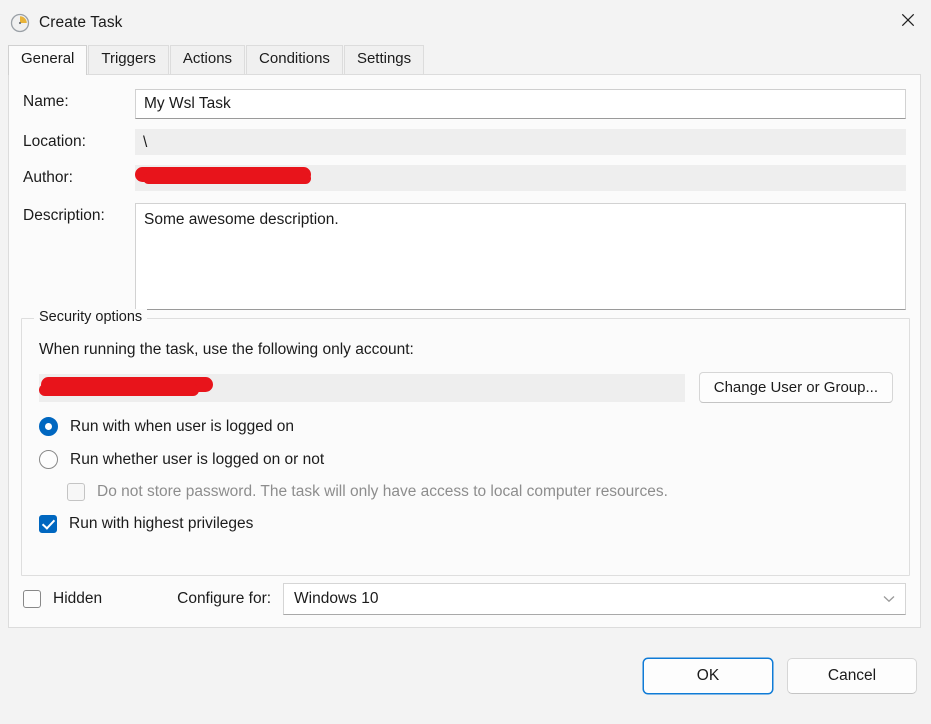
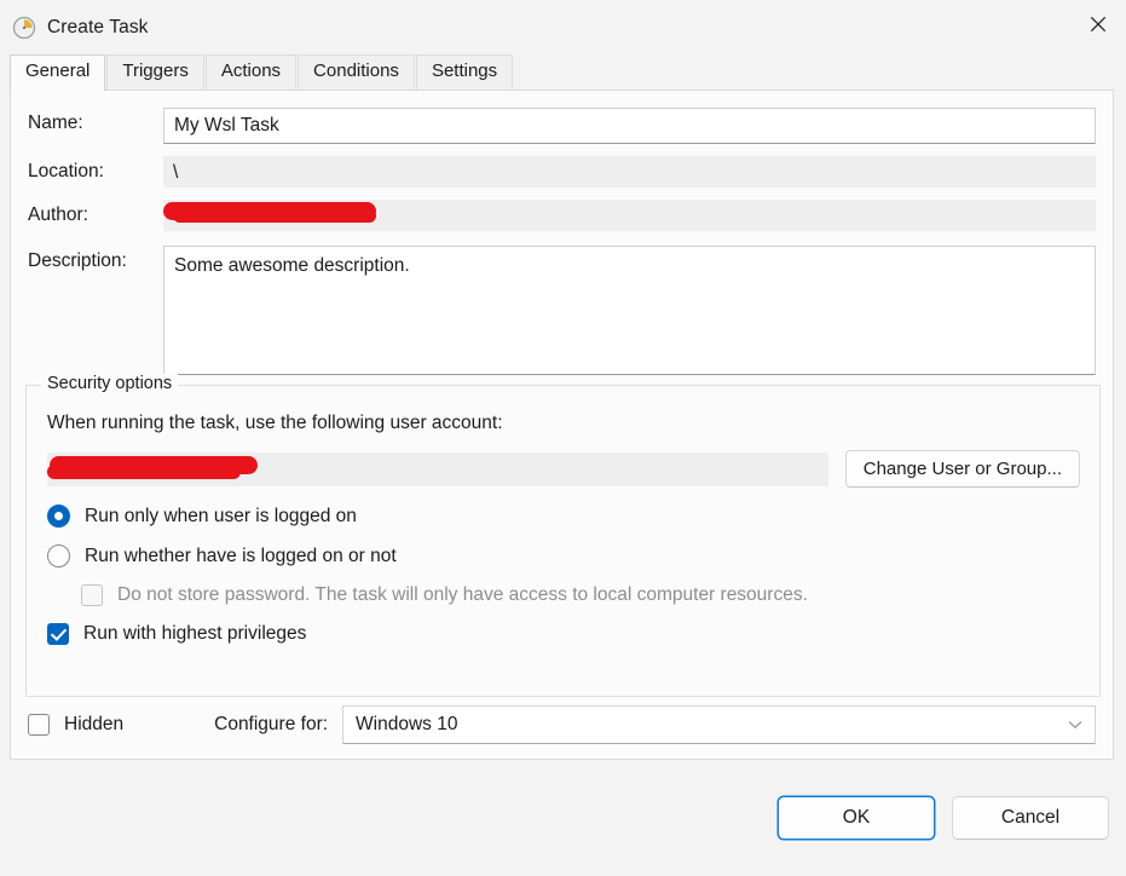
  Create Task
  General
  Triggers
  Actions
  Conditions
  Settings
  Name:
  My Wsl Task
  Location:
  \
  Author:
  Description:
  Some awesome description.
  Security options
- When running the task, use the following only account:
+ When running the task, use the following user account:
  Change User or Group...
- Run with when user is logged on
+ Run only when user is logged on
- Run whether user is logged on or not
+ Run whether have is logged on or not
  Do not store password. The task will only have access to local computer resources.
  Run with highest privileges
  Hidden
  Configure for:
  Windows 10
  OK
  Cancel
